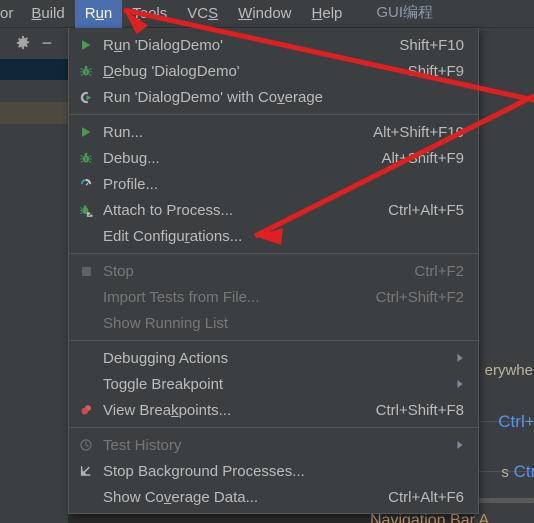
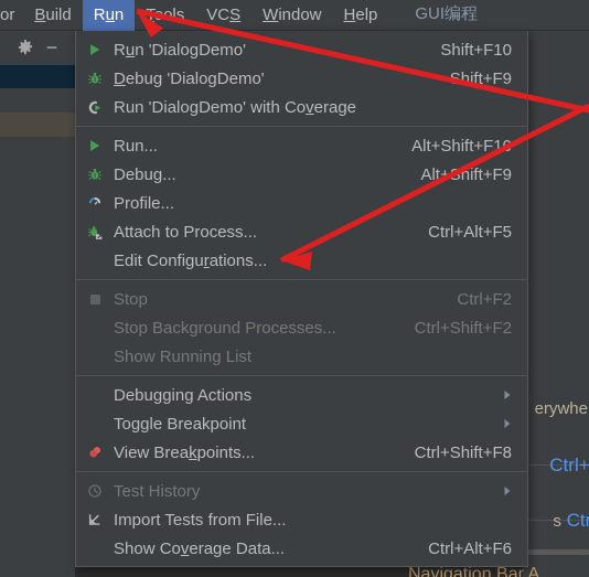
  erywhe
  Ctrl+
  Navigation Bar A
  or
  Build
  Run
  VCS
  Window
  Help
  GUI编程
  Run 'DialogDemo'
  Shift+F10
  Debug 'DialogDemo'
  hift+F9
  Run 'DialogDemo' with Coverage
  Run...
  Alt+Shift+F1
  Debug...
  Alt+hift+F9
  Profile...
  Attach to Process...
  Ctrl+Alt+F5
  Edit Configurations...
  Stop
  Ctrl+F2
- Import Tests from File...
+ Stop Background Processes...
  Ctrl+Shift+F2
  Show Running List
  Debugging Actions
  Toggle Breakpoint
  View Breakpoints...
  Ctrl+Shift+F8
  Test History
- Stop Background Processes...
+ Import Tests from File...
  Show Coverage Data...
  Ctrl+Alt+F6
